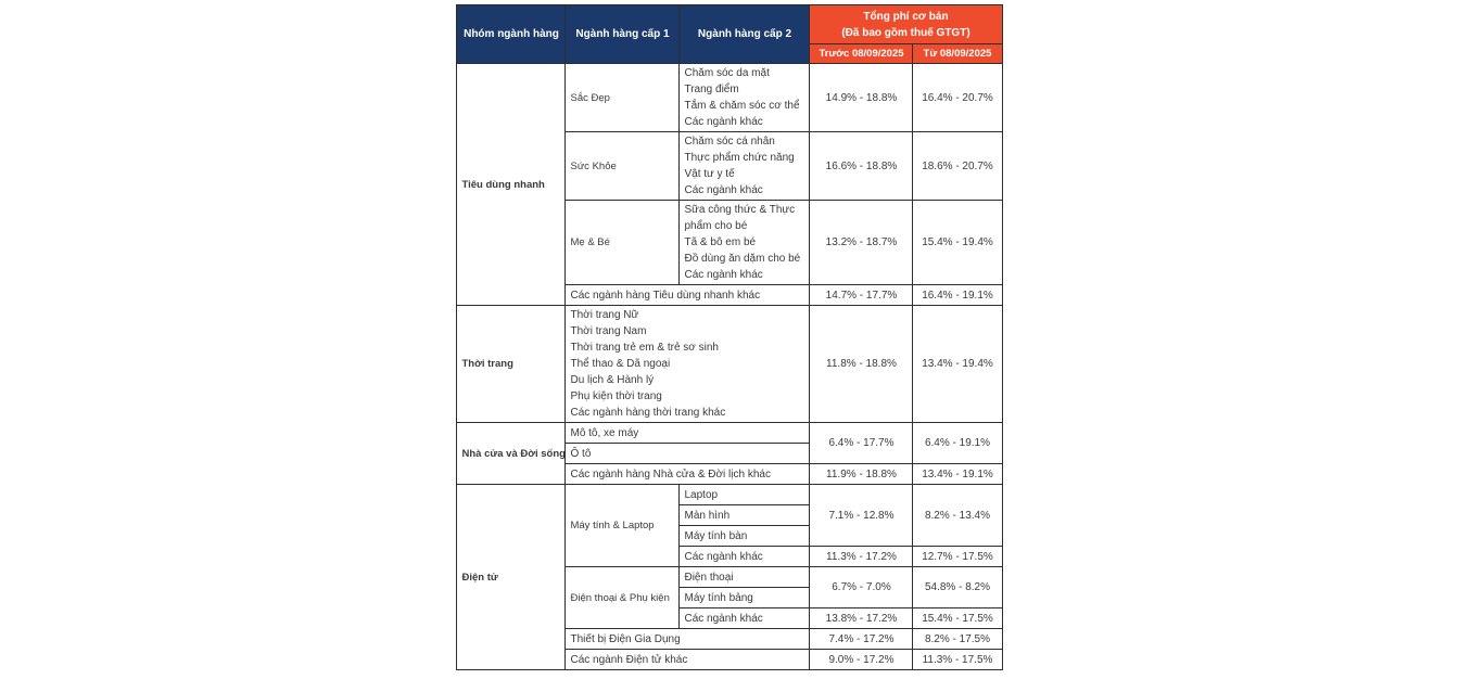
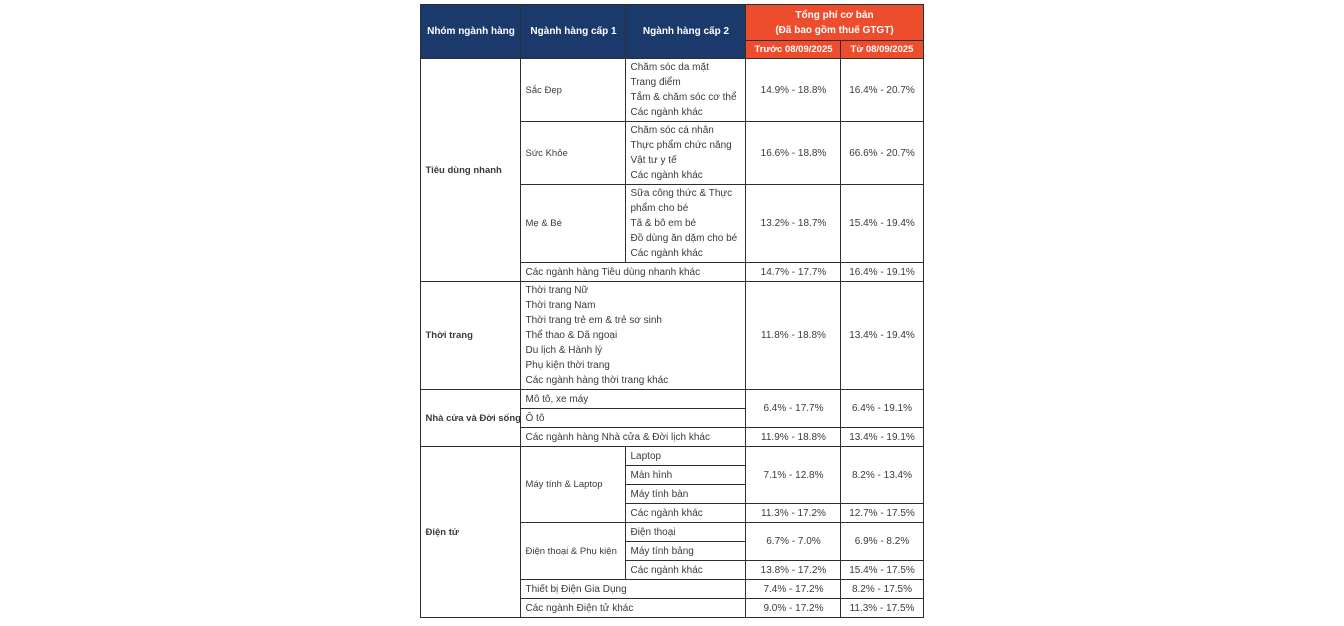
  Nhóm ngành hàng	Ngành hàng cấp 1	Ngành hàng cấp 2	Tổng phí cơ bản (Đã bao gồm thuế GTGT)
  Trước 08/09/2025	Từ 08/09/2025
  Tiêu dùng nhanh	Sắc Đẹp	Chăm sóc da mặt Trang điểm Tắm & chăm sóc cơ thể Các ngành khác	14.9% - 18.8%	16.4% - 20.7%
- Sức Khỏe	Chăm sóc cá nhân Thực phẩm chức năng Vật tư y tế Các ngành khác	16.6% - 18.8%	18.6% - 20.7%
+ Sức Khỏe	Chăm sóc cá nhân Thực phẩm chức năng Vật tư y tế Các ngành khác	16.6% - 18.8%	66.6% - 20.7%
  Mẹ & Bé	Sữa công thức & Thực phẩm cho bé Tã & bô em bé Đồ dùng ăn dặm cho bé Các ngành khác	13.2% - 18.7%	15.4% - 19.4%
  Các ngành hàng Tiêu dùng nhanh khác	14.7% - 17.7%	16.4% - 19.1%
  Thời trang	Thời trang Nữ Thời trang Nam Thời trang trẻ em & trẻ sơ sinh Thể thao & Dã ngoại Du lịch & Hành lý Phụ kiện thời trang Các ngành hàng thời trang khác	11.8% - 18.8%	13.4% - 19.4%
  Nhà cửa và Đời sống	Mô tô, xe máy	6.4% - 17.7%	6.4% - 19.1%
  Ô tô
  Các ngành hàng Nhà cửa & Đời lịch khác	11.9% - 18.8%	13.4% - 19.1%
  Điện tử	Máy tính & Laptop	Laptop	7.1% - 12.8%	8.2% - 13.4%
  Màn hình
  Máy tính bàn
  Các ngành khác	11.3% - 17.2%	12.7% - 17.5%
- Điện thoại & Phụ kiện	Điện thoại	6.7% - 7.0%	54.8% - 8.2%
+ Điện thoại & Phụ kiện	Điện thoại	6.7% - 7.0%	6.9% - 8.2%
  Máy tính bảng
  Các ngành khác	13.8% - 17.2%	15.4% - 17.5%
  Thiết bị Điện Gia Dụng	7.4% - 17.2%	8.2% - 17.5%
  Các ngành Điện tử khác	9.0% - 17.2%	11.3% - 17.5%
